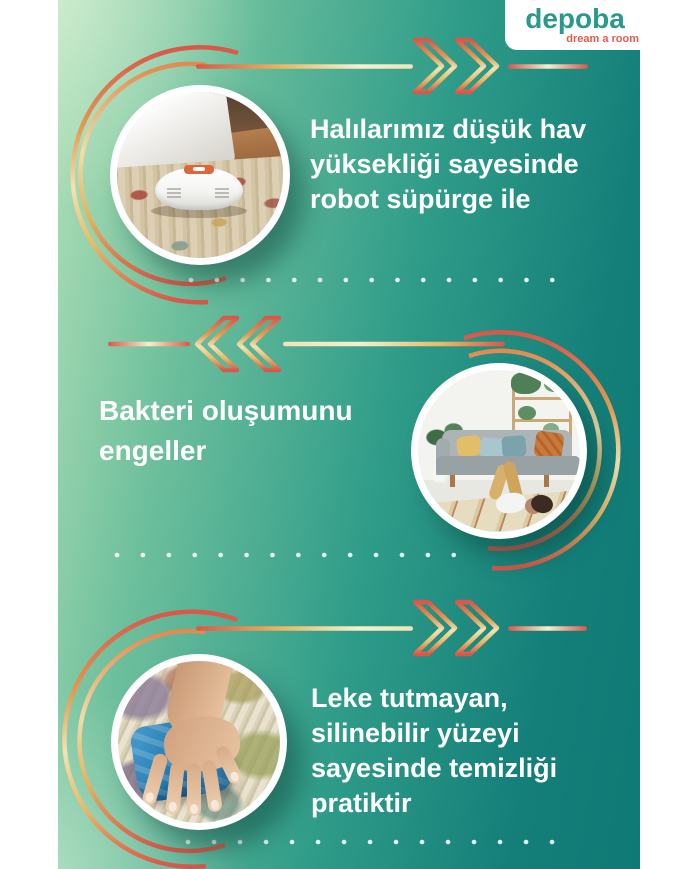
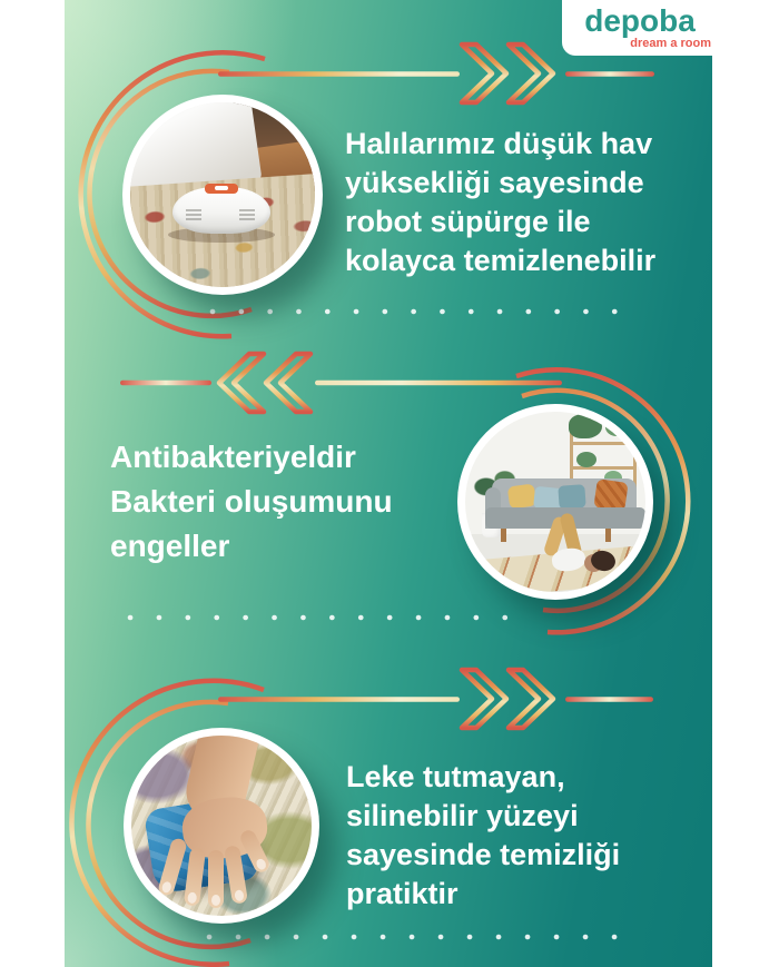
  Halılarımız düşük hav
  yüksekliği sayesinde
  robot süpürge ile
+ kolayca temizlenebilir
+ Antibakteriyeldir
  Bakteri oluşumunu
  engeller
  Leke tutmayan,
  silinebilir yüzeyi
  sayesinde temizliği
  pratiktir
  depoba
  dream a room
